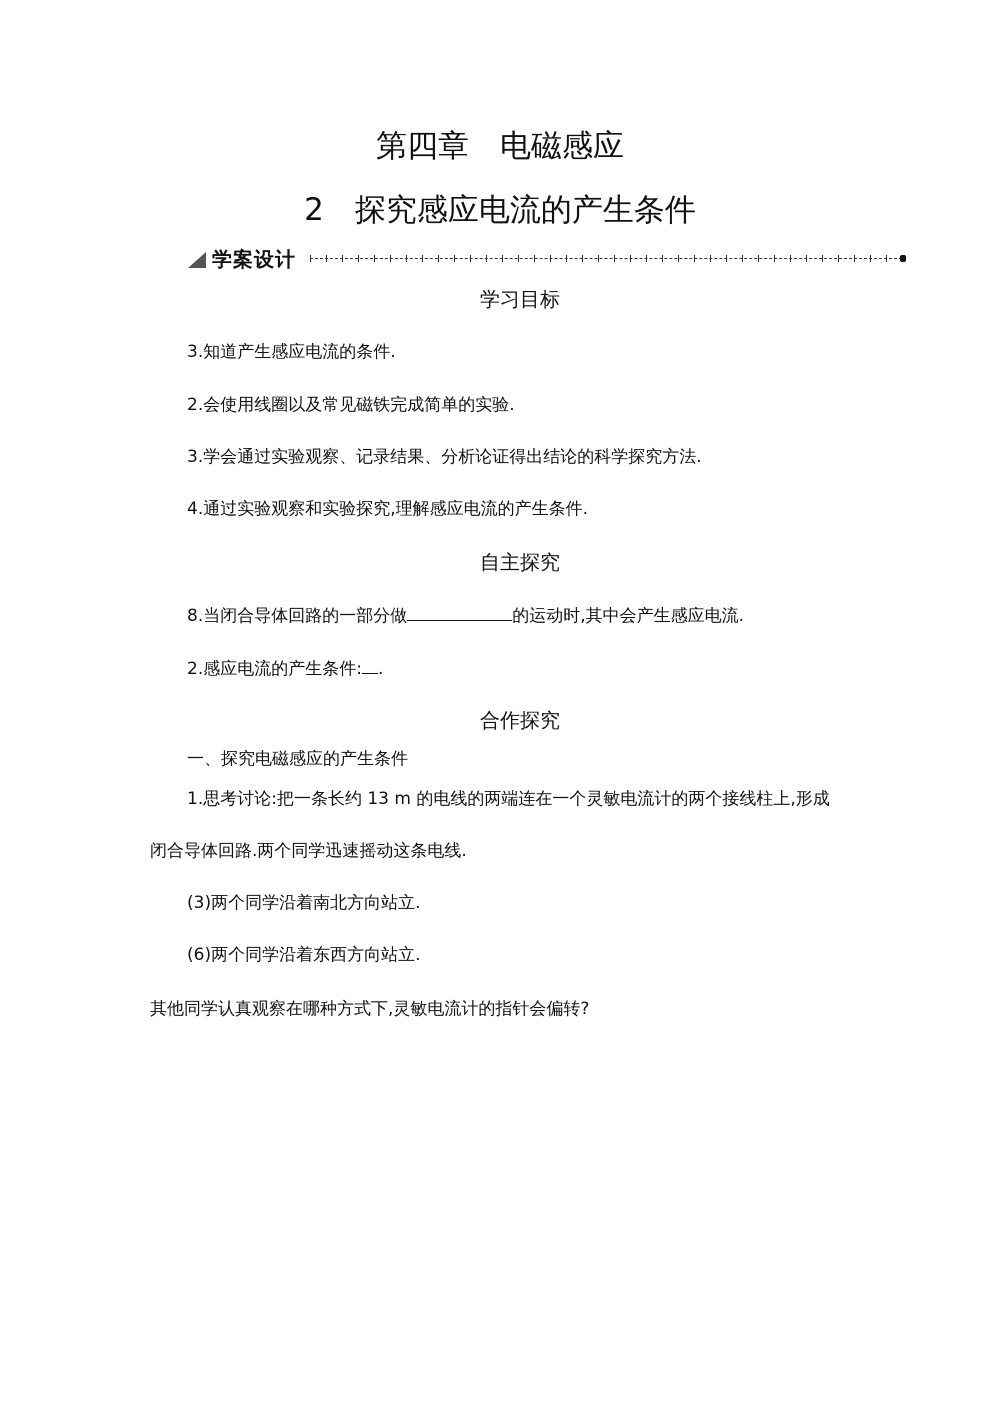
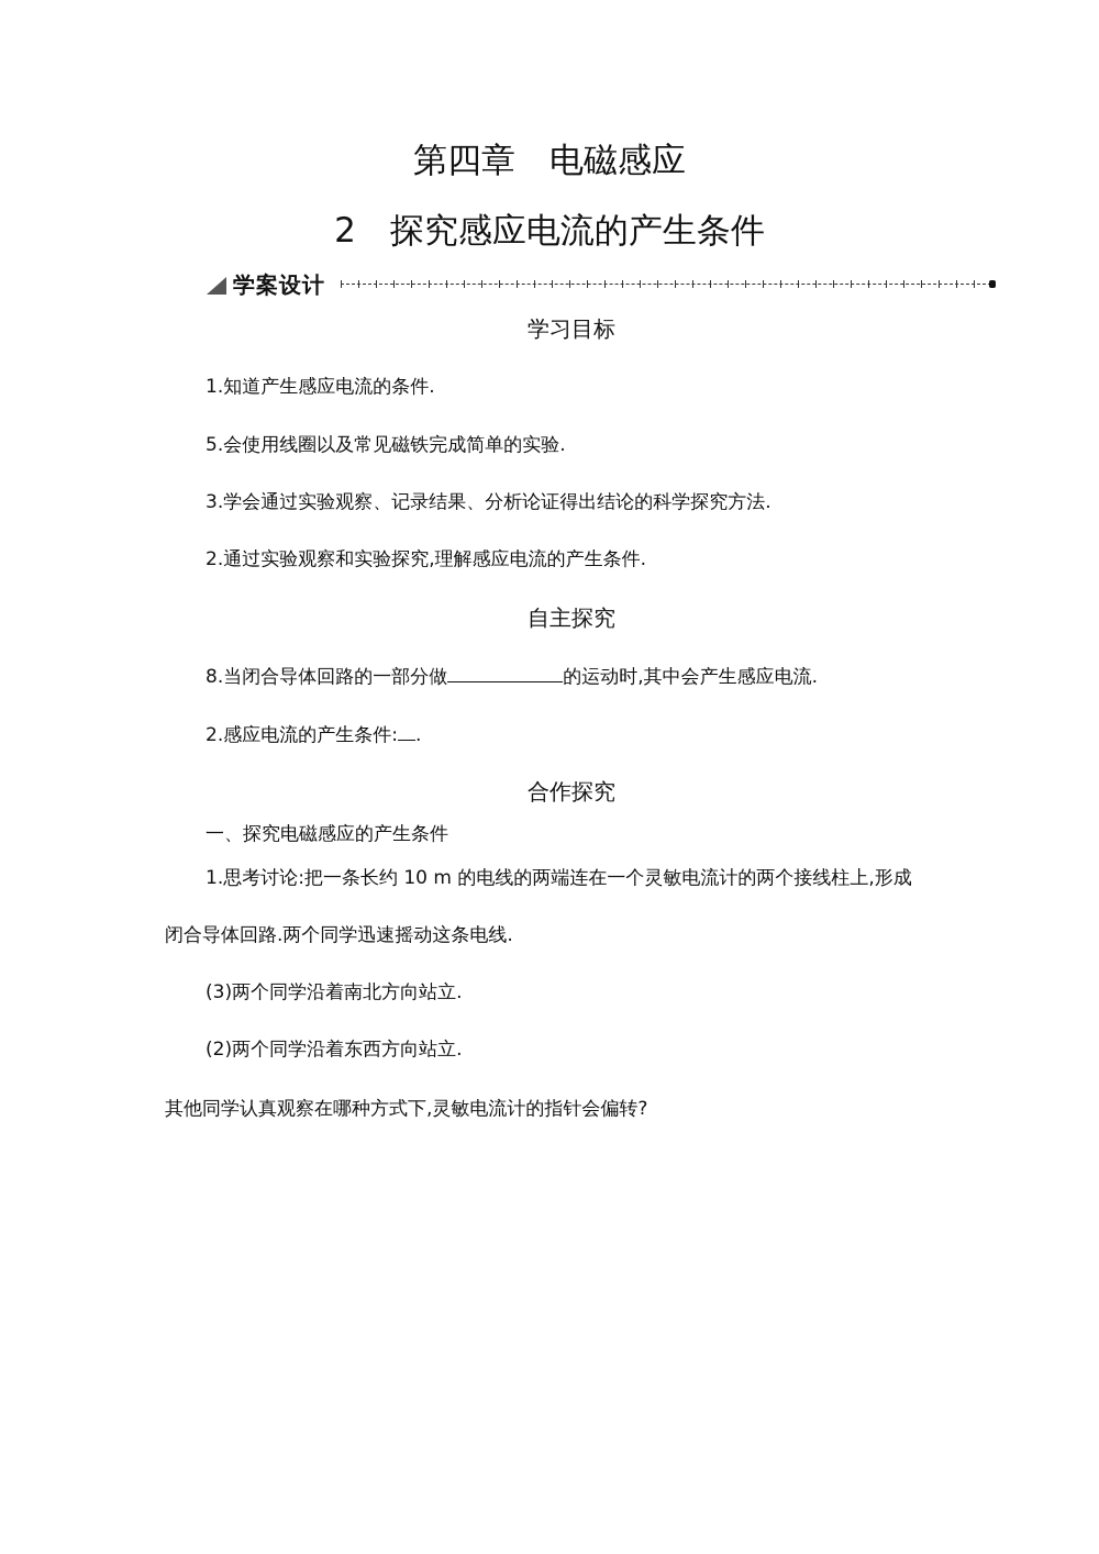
  第四章 电磁感应
  2 探究感应电流的产生条件
  学案设计
  学习目标
- 3.知道产生感应电流的条件.
+ 1.知道产生感应电流的条件.
- 2.会使用线圈以及常见磁铁完成简单的实验.
+ 5.会使用线圈以及常见磁铁完成简单的实验.
  3.学会通过实验观察、记录结果、分析论证得出结论的科学探究方法.
- 4.通过实验观察和实验探究,理解感应电流的产生条件.
+ 2.通过实验观察和实验探究,理解感应电流的产生条件.
  自主探究
  8.当闭合导体回路的一部分做 的运动时,其中会产生感应电流.
  2.感应电流的产生条件: .
  合作探究
  一、探究电磁感应的产生条件
- 1.思考讨论:把一条长约 13 m 的电线的两端连在一个灵敏电流计的两个接线柱上,形成
+ 1.思考讨论:把一条长约 10 m 的电线的两端连在一个灵敏电流计的两个接线柱上,形成
  闭合导体回路.两个同学迅速摇动这条电线.
  (3)两个同学沿着南北方向站立.
- (6)两个同学沿着东西方向站立.
+ (2)两个同学沿着东西方向站立.
  其他同学认真观察在哪种方式下,灵敏电流计的指针会偏转?
